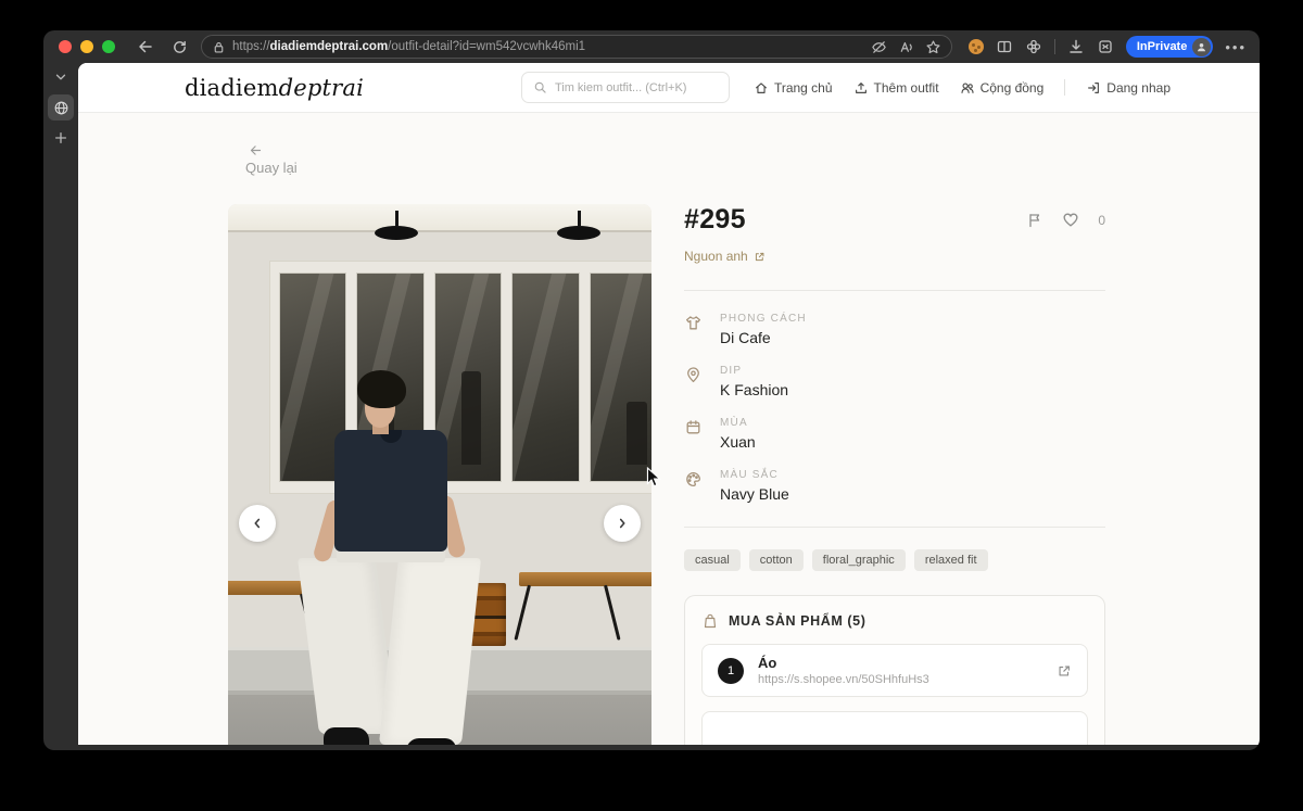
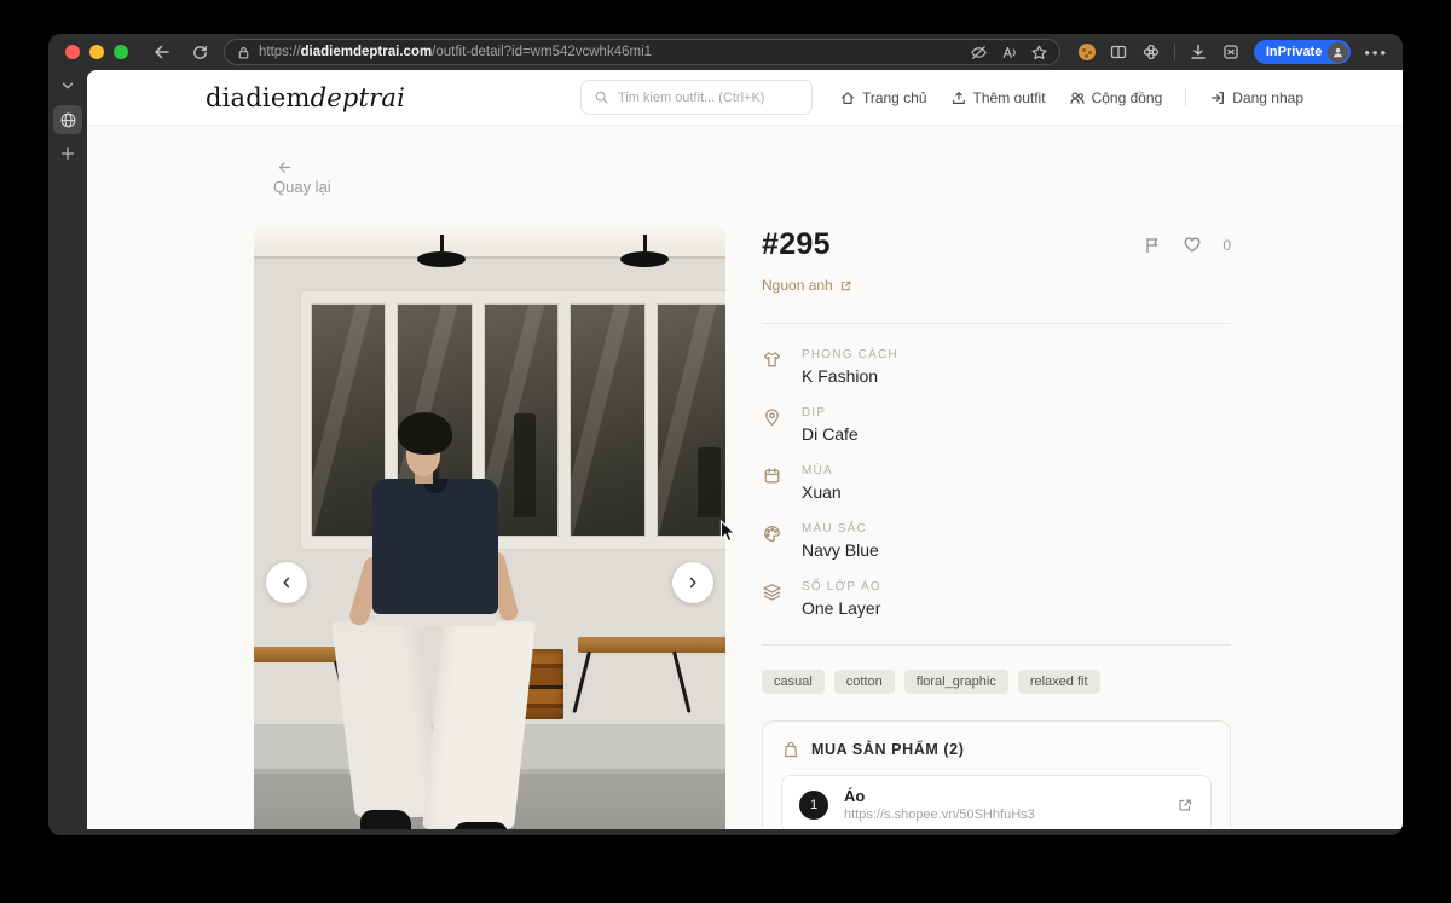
  https://diadiemdeptrai.com/outfit-detail?id=wm542vcwhk46mi1
  InPrivate
  •••
  diadiemdeptrai
  Tim kiem outfit... (Ctrl+K)
  Trang chủ
  Thêm outfit
  Cộng đồng
  Dang nhap
  Quay lại
  #295
  0
  Nguon anh
  PHONG CÁCH
- Di Cafe
+ K Fashion
  DIP
- K Fashion
+ Di Cafe
  MÙA
  Xuan
  MÀU SẮC
  Navy Blue
+ SỐ LỚP ÁO
+ One Layer
  casual
  cotton
  floral_graphic
  relaxed fit
- MUA SẢN PHẨM (5)
+ MUA SẢN PHẨM (2)
  1
  Áo
  https://s.shopee.vn/50SHhfuHs3
